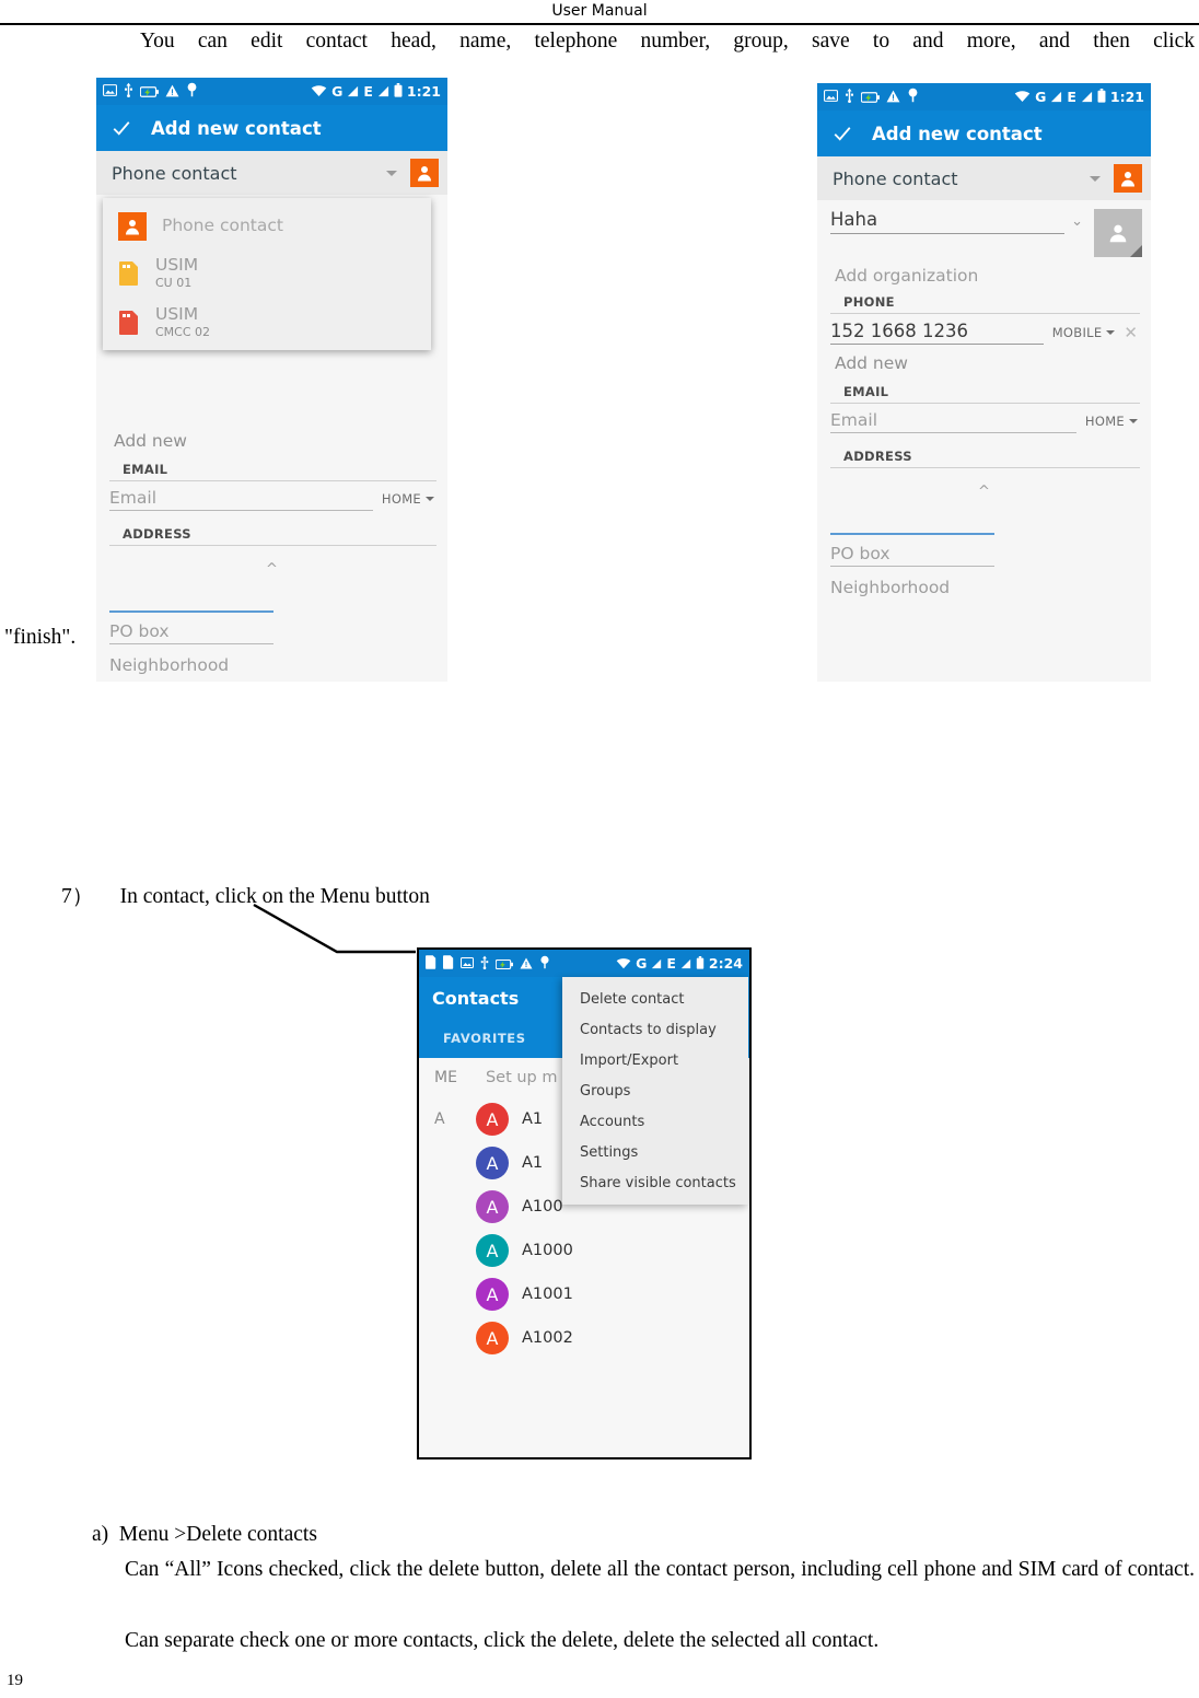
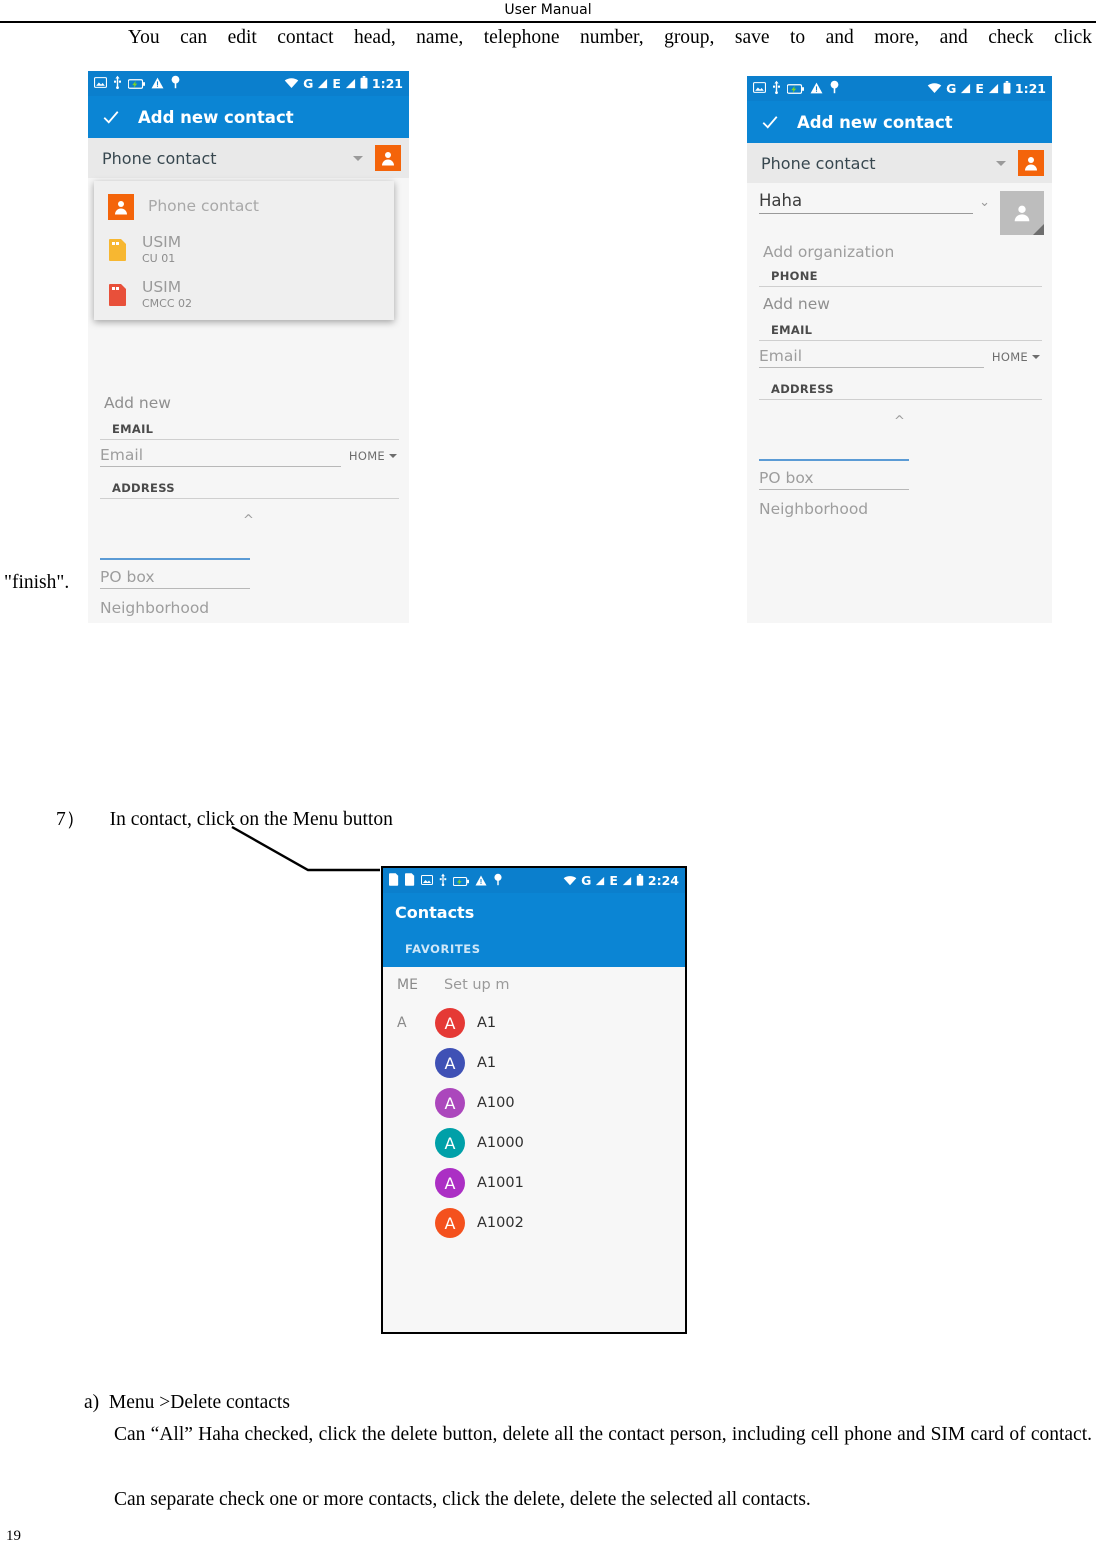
  User Manual
- You can edit contact head, name, telephone number, group, save to and more, and then click
+ You can edit contact head, name, telephone number, group, save to and more, and check click
  G
  E
  1:21
  Add new contact
  Phone contact
  Add new
  EMAIL
  Email
  HOME
  ADDRESS
  ^
  PO box
  Neighborhood
  Phone contact
  USIM
  CU 01
  USIM
  CMCC 02
  G
  E
  1:21
  Add new contact
  Phone contact
  Haha
  ⌄
  Add organization
  PHONE
- 152 1668 1236
- MOBILE
- ✕
  Add new
  EMAIL
  Email
  HOME
  ADDRESS
  ^
  PO box
  Neighborhood
  "finish".
  7） In contact, click on the Menu button
  G
  E
  2:24
  Contacts
  FAVORITES
  ME
  Set up m
  A
  A
  A1
  A
  A1
  A
  A100
  A
  A1000
  A
  A1001
  A
  A1002
- Delete contact
- Contacts to display
- Import/Export
- Groups
- Accounts
- Settings
- Share visible contacts
  a) Menu >Delete contacts
- Can “All” Icons checked, click the delete button, delete all the contact person, including cell phone and SIM card of contact.
+ Can “All” Haha checked, click the delete button, delete all the contact person, including cell phone and SIM card of contact.
- Can separate check one or more contacts, click the delete, delete the selected all contact.
+ Can separate check one or more contacts, click the delete, delete the selected all contacts.
  19
